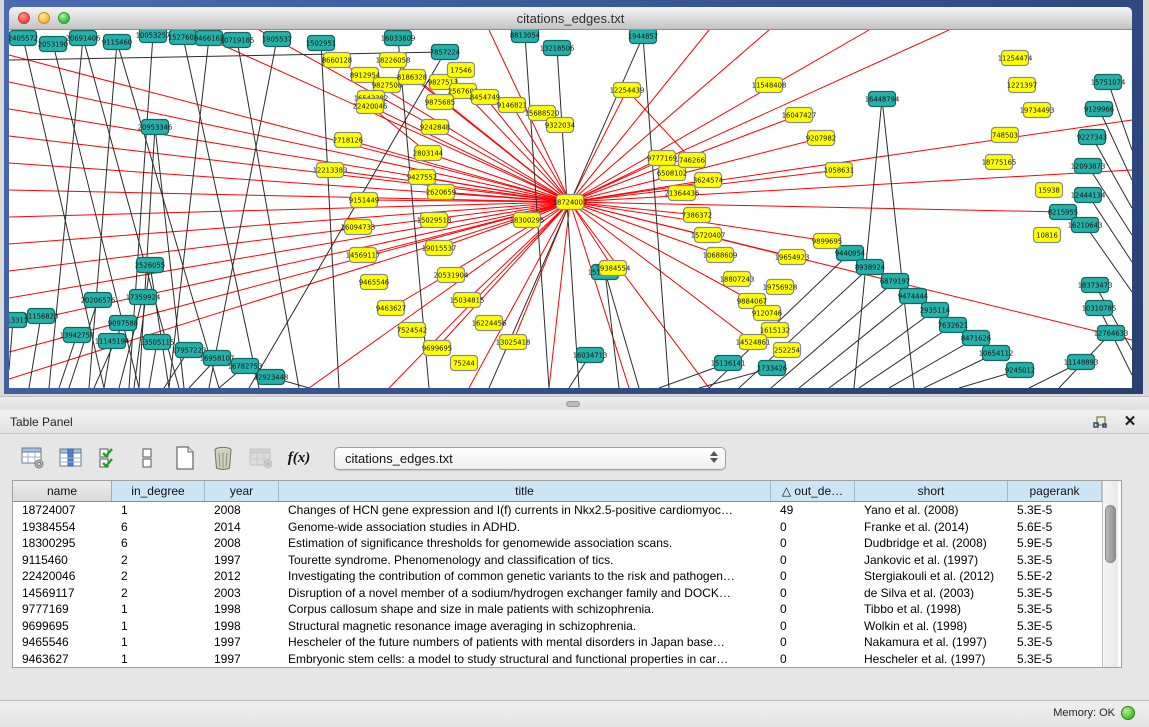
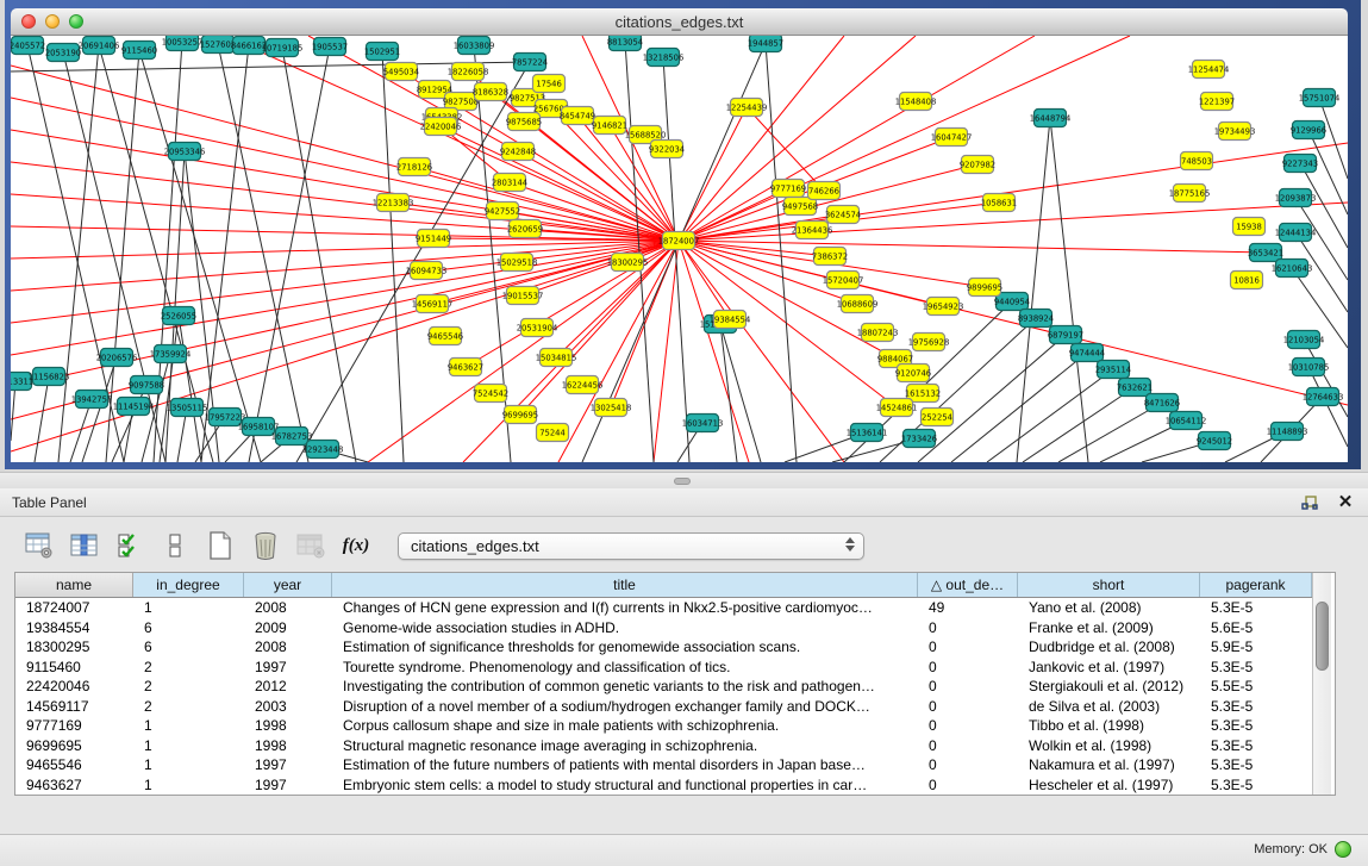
  citations_edges.txt
  2405572
  2053190
  20691406
  9115460
  152760
  8466162
  10719185
  1905537
  1502951
  16033809
  7857224
  13218506
  1944857
  16448794
  15751074
  9129966
  9227343
  12093873
  12444134
- 8215955
+ 3653421
  16210643
- 18373473
+ 12103054
  10310785
  12764633
  11148893
  9440954
  8938924
  6879197
  9474444
  2935114
  7632621
  8471626
  10654112
  9245012
  15136141
  1733426
  13311
  11156823
  13942757
  20206576
  17359924
  9097588
  11145194
  13505115
  17957223
  16958107
  16782753
  12923448
  20953346
  2526055
  16034713
  18724007
- 8660128
+ 5495034
  8912954
  18226058
  9827508
  8186328
  9827513
  17546
  25676
  9875685
  8454749
  9146821
  15688520
  9322034
  22420046
  2718126
  12213383
  9427552
  9242848
  2803144
  9151449
  16094733
  14569117
  9465546
  9463627
  7524542
  9699695
  75244
  2620659
  15029518
  19015537
  20531904
  15034815
  16224456
  13025418
  18300295
  19384554
  9777169
- 6508102
+ 9497568
  746266
  3624574
  21364436
  7386372
  15720407
  10688609
  18807243
  19654923
  19756928
  9884067
  9120746
  1615132
  14524861
  252254
  9899695
  11254474
  1221397
  19734493
  748503
  18775165
  15938
  10816
  12254439
  11548408
  16047427
  9207982
  1058631
  Table Panel
  ✕
  f(x)
  citations_edges.txt
  name
  in_degree
  year
  title
  △ out_de…
  short
  pagerank
  18724007
  1
  2008
  Changes of HCN gene expression and I(f) currents in Nkx2.5-positive cardiomyoc…
  49
  Yano et al. (2008)
  5.3E-5
  19384554
  6
- 2014
+ 2009
  Genome-wide association studies in ADHD.
  0
- Franke et al. (2014)
+ Franke et al. (2009)
  5.6E-5
  18300295
  6
  2008
  Estimation of significance thresholds for genomewide association scans.
  0
  Dudbridge et al. (2008)
  5.9E-5
  9115460
  2
  1997
  Tourette syndrome. Phenomenology and classification of tics.
  0
  Jankovic et al. (1997)
  5.3E-5
  22420046
  2
  2012
  Investigating the contribution of common genetic variants to the risk and pathogen…
  0
  Stergiakouli et al. (2012)
- 5.5E-2
+ 5.5E-5
  14569117
  2
  2003
  Disruption of a novel member of a sodium/hydrogen exchanger family and DOCK…
  0
  de Silva et al. (2003)
  5.3E-5
  9777169
  1
  1998
  Corpus callosum shape and size in male patients with schizophrenia.
  0
  Tibbo et al. (1998)
  5.3E-5
  9699695
  1
  1998
  Structural magnetic resonance image averaging in schizophrenia.
  0
  Wolkin et al. (1998)
  5.3E-5
  9465546
  1
  1997
- Hescheler of the future numbers of patients with mental disorders in Japan base…
+ Estimation of the future numbers of patients with mental disorders in Japan base…
  0
  Nakamura et al. (1997)
  5.3E-5
  9463627
  1
  1997
  Embryonic stem cells: a model to study structural and functional properties in car…
  0
  Hescheler et al. (1997)
  5.3E-5
  Memory: OK
